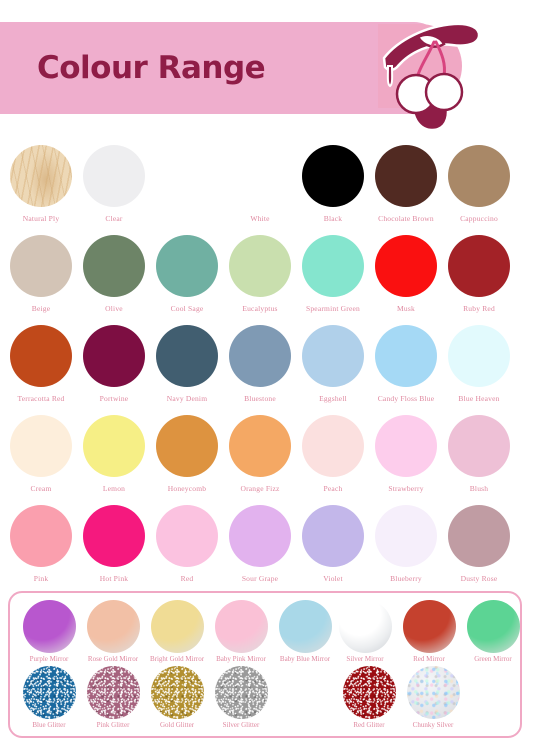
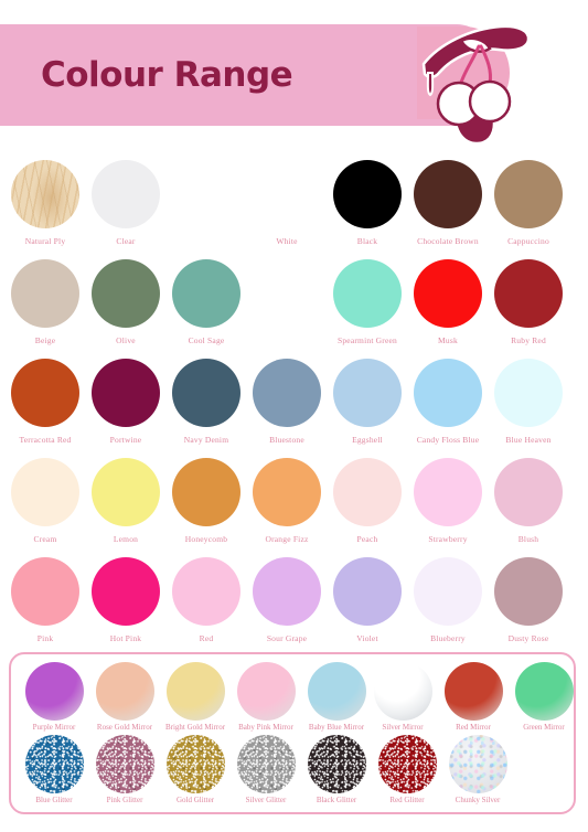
  Colour Range
  Natural Ply
  Clear
  White
  Black
  Chocolate Brown
  Cappuccino
  Beige
  Olive
  Cool Sage
- Eucalyptus
  Spearmint Green
  Musk
  Ruby Red
  Terracotta Red
  Portwine
  Navy Denim
  Bluestone
  Eggshell
  Candy Floss Blue
  Blue Heaven
  Cream
  Lemon
  Honeycomb
  Orange Fizz
  Peach
  Strawberry
  Blush
  Pink
  Hot Pink
  Red
  Sour Grape
  Violet
  Blueberry
  Dusty Rose
  Purple Mirror
  Rose Gold Mirror
  Bright Gold Mirror
  Baby Pink Mirror
  Baby Blue Mirror
  Silver Mirror
  Red Mirror
  Green Mirror
  Blue Glitter
  Pink Glitter
  Gold Glitter
  Silver Glitter
+ Black Glitter
  Red Glitter
  Chunky Silver
